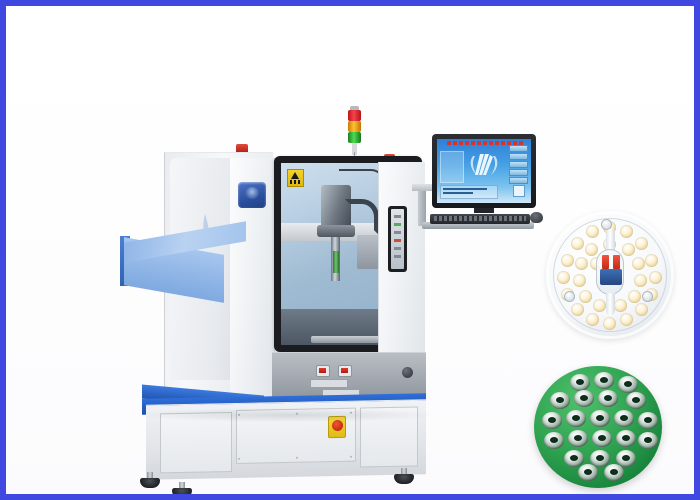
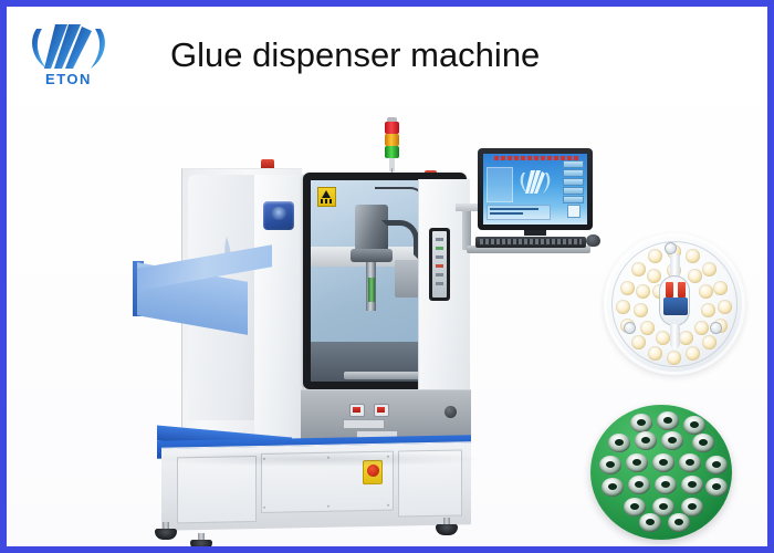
+ ETON
+ Glue dispenser machine
